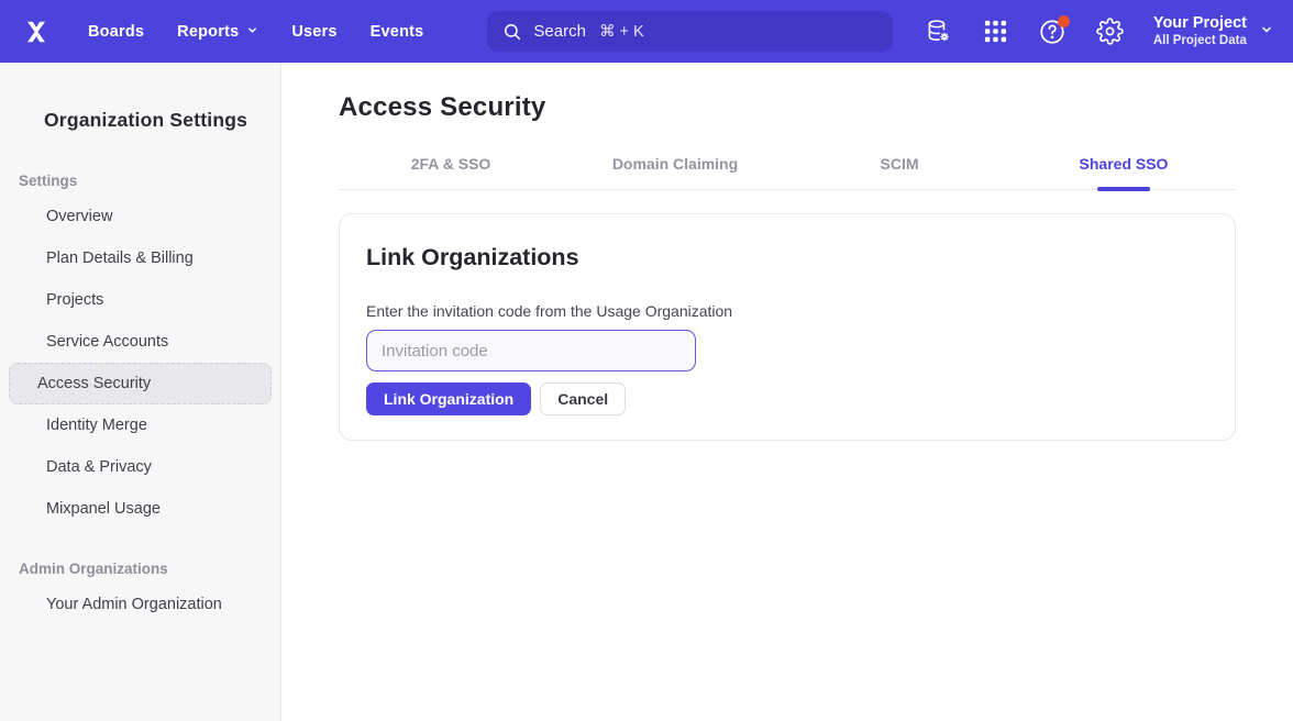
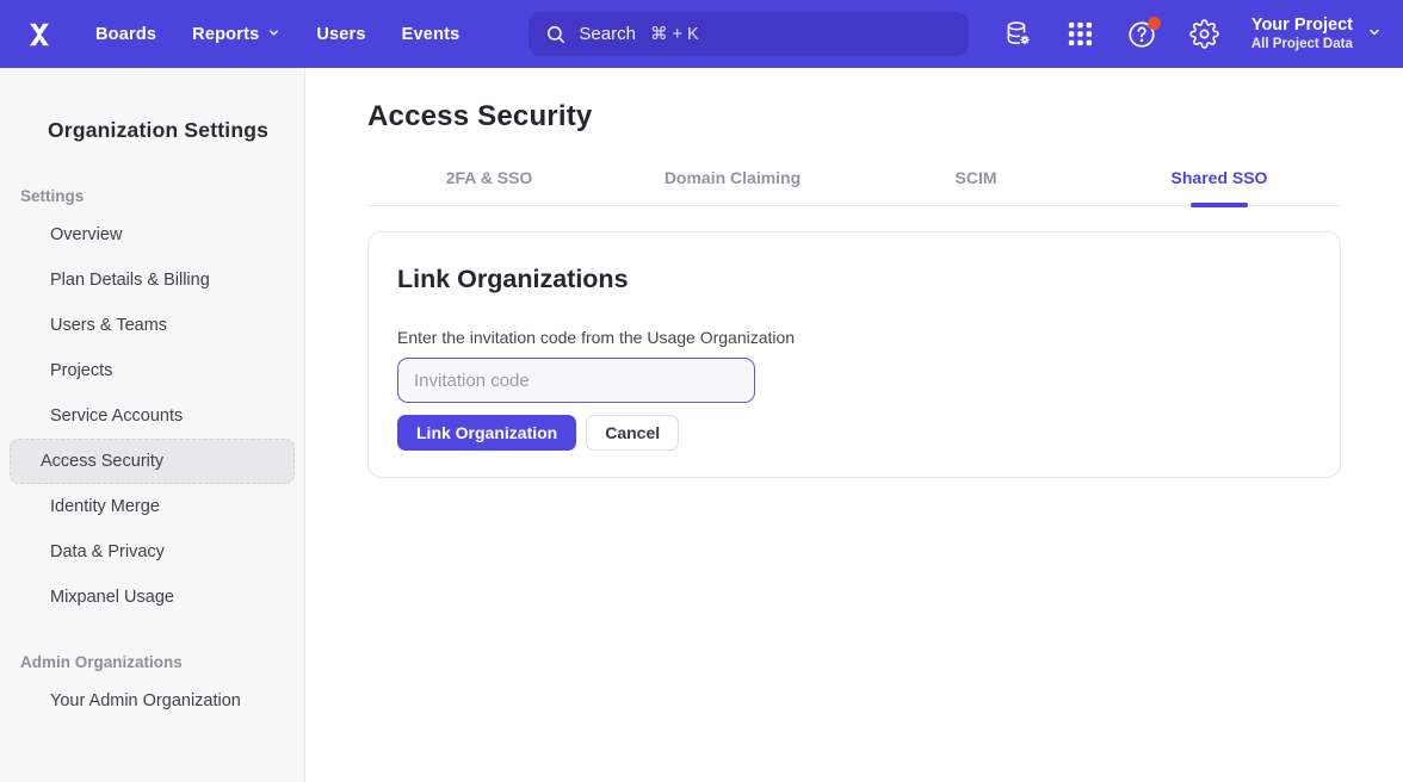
  Boards
  Reports
  Users
  Events
  Search
  ⌘ + K
  Your Project
  All Project Data
  Organization Settings
  Settings
  Overview
  Plan Details & Billing
+ Users & Teams
  Projects
  Service Accounts
  Access Security
  Identity Merge
  Data & Privacy
  Mixpanel Usage
  Admin Organizations
  Your Admin Organization
  Access Security
  2FA & SSO
  Domain Claiming
  SCIM
  Shared SSO
  Link Organizations
  Enter the invitation code from the Usage Organization
  Invitation code
  Link Organization
  Cancel
